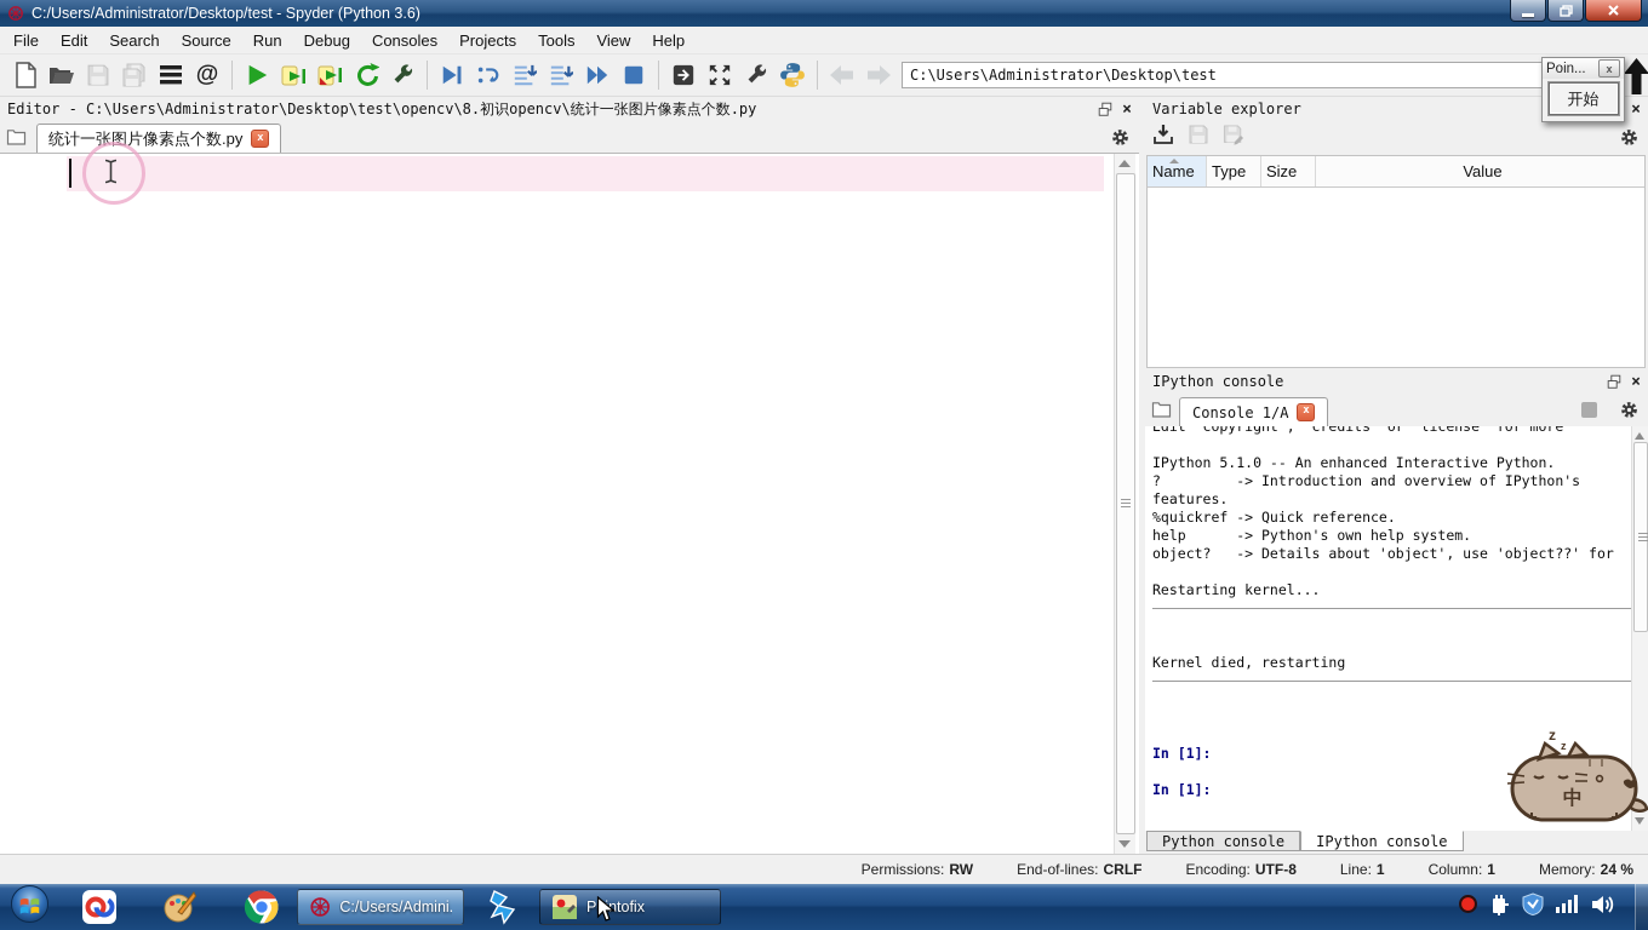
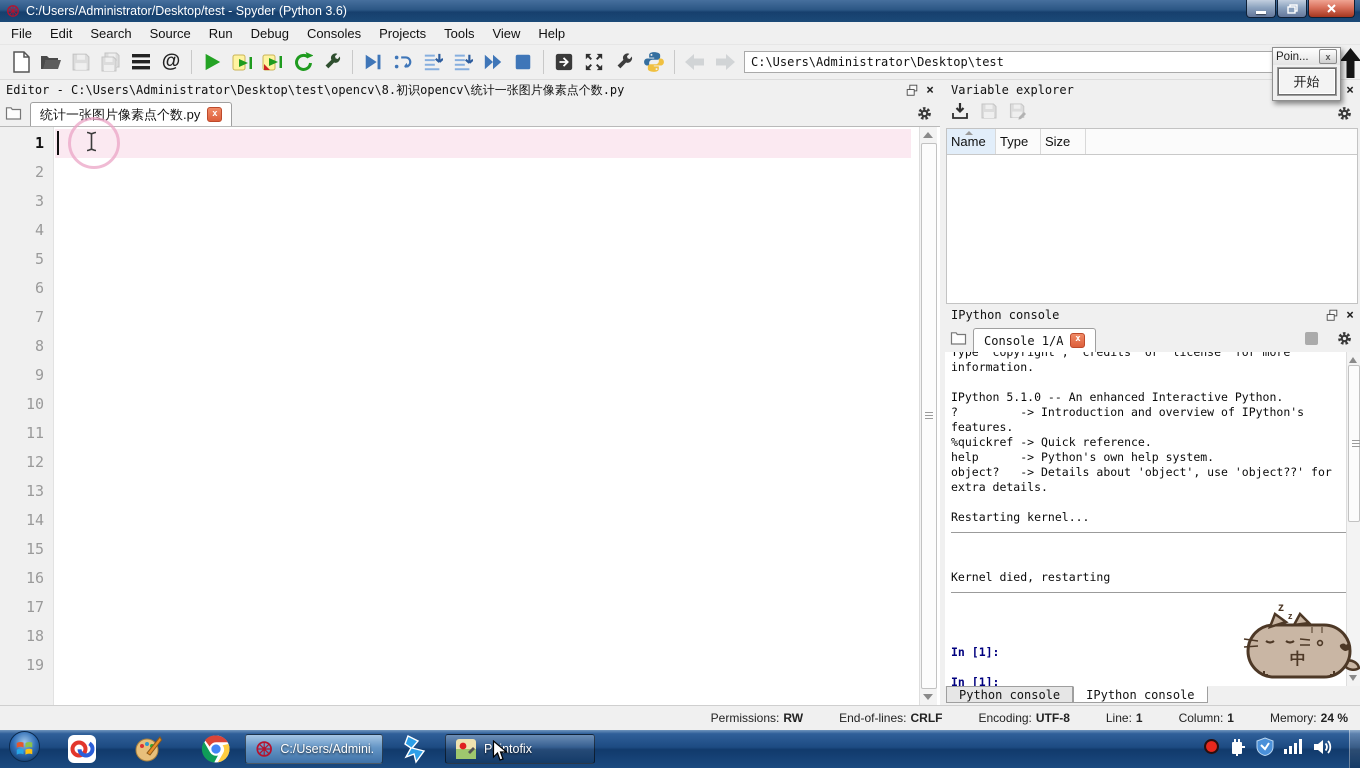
  C:/Users/Administrator/Desktop/test - Spyder (Python 3.6)
  File
  Edit
  Search
  Source
  Run
  Debug
  Consoles
  Projects
  Tools
  View
  Help
  @
  C:\Users\Administrator\Desktop\test
  Editor - C:\Users\Administrator\Desktop\test\opencv\8.初识opencv\统计一张图片像素点个数.py
  ×
  统计一张图片像素点个数.py
  x
+ 1
+ 2
+ 3
+ 4
+ 5
+ 6
+ 7
+ 8
+ 9
+ 10
+ 11
+ 12
+ 13
+ 14
+ 15
+ 16
+ 17
+ 18
+ 19
  Variable explorer
  ×
  Name
  Type
  Size
- Value
  IPython console
  ×
  Console 1/A
  x
- Edit "copyright", "credits" or "license" for more
+ Type "copyright", "credits" or "license" for more
+ information.
  IPython 5.1.0 -- An enhanced Interactive Python.
  ? -> Introduction and overview of IPython's
  features.
  %quickref -> Quick reference.
  help -> Python's own help system.
  object? -> Details about 'object', use 'object??' for
+ extra details.
  Restarting kernel...
  Kernel died, restarting
  In [1]:
  In [1]:
  Python console
  IPython console
  Permissions: RW
  End-of-lines: CRLF
  Encoding: UTF-8
  Line: 1
  Column: 1
  Memory: 24 %
  C:/Users/Admini.
  Pntofix
  Poin...
  x
  开始
  中
  z
  z
